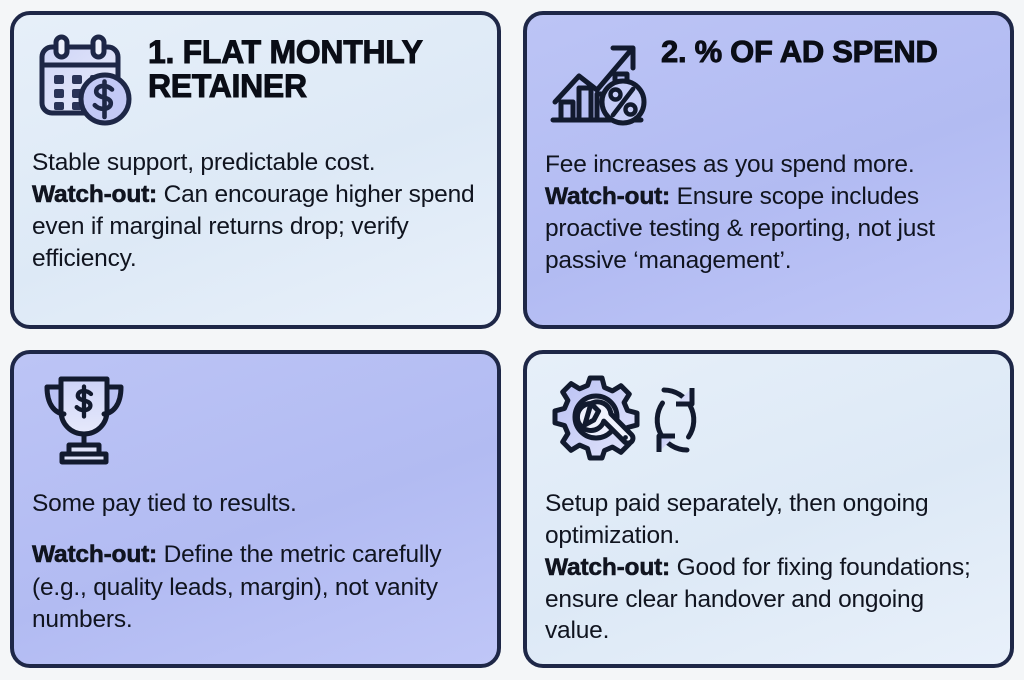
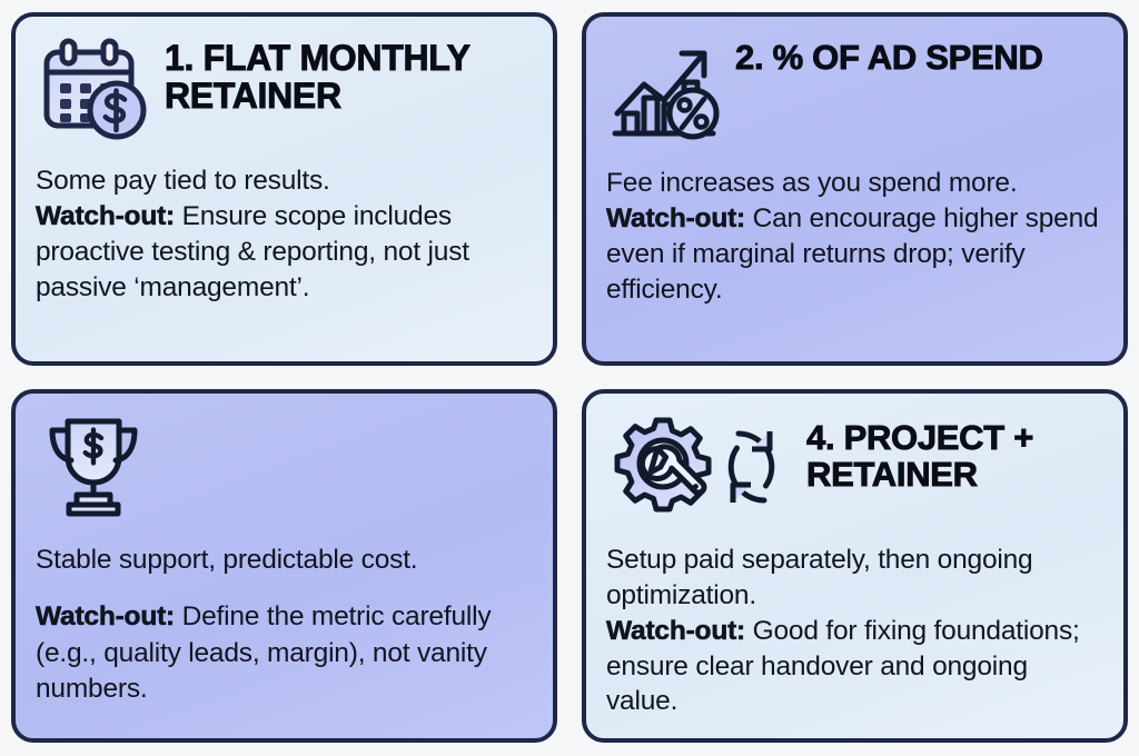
  1. FLAT MONTHLY RETAINER
- Stable support, predictable cost.
+ Some pay tied to results.
- Watch-out: Can encourage higher spend even if marginal returns drop; verify efficiency.
+ Watch-out: Ensure scope includes proactive testing & reporting, not just passive ‘management’.
  2. % OF AD SPEND
  Fee increases as you spend more.
- Watch-out: Ensure scope includes proactive testing & reporting, not just passive ‘management’.
+ Watch-out: Can encourage higher spend even if marginal returns drop; verify efficiency.
- Some pay tied to results.
+ Stable support, predictable cost.
  Watch-out: Define the metric carefully (e.g., quality leads, margin), not vanity numbers.
+ 4. PROJECT + RETAINER
  Setup paid separately, then ongoing optimization.
  Watch-out: Good for fixing foundations; ensure clear handover and ongoing value.
